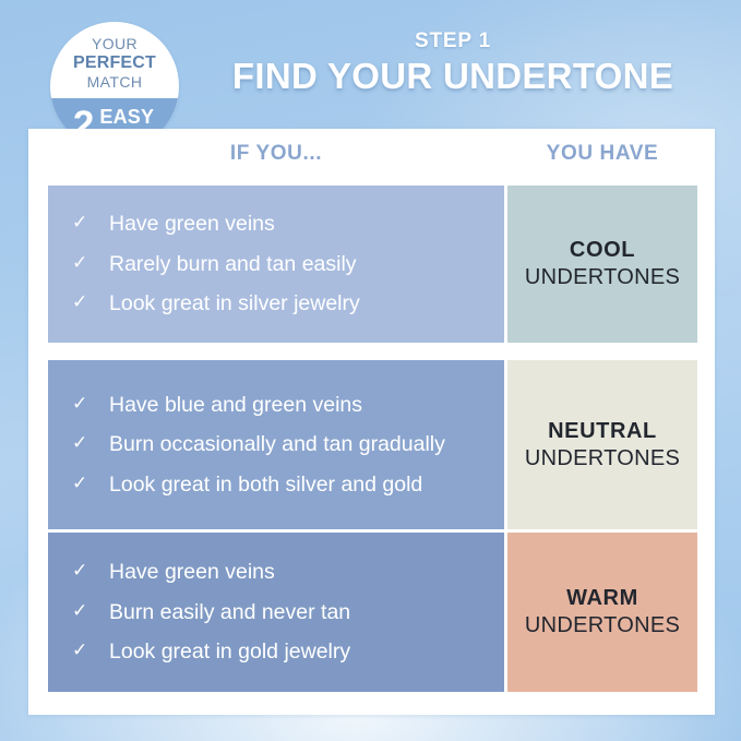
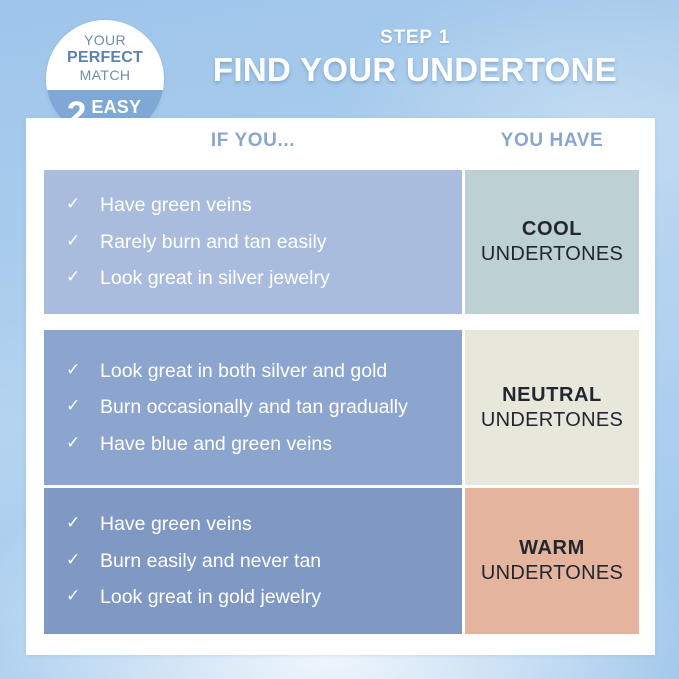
  YOUR
  PERFECT
  MATCH
  2
  EASY
  STEP 1
  FIND YOUR UNDERTONE
  IF YOU...
  YOU HAVE
  ✓
  Have green veins
  ✓
  Rarely burn and tan easily
  ✓
  Look great in silver jewelry
  COOL
  UNDERTONES
  ✓
- Have blue and green veins
+ Look great in both silver and gold
  ✓
  Burn occasionally and tan gradually
  ✓
- Look great in both silver and gold
+ Have blue and green veins
  NEUTRAL
  UNDERTONES
  ✓
  Have green veins
  ✓
  Burn easily and never tan
  ✓
  Look great in gold jewelry
  WARM
  UNDERTONES
